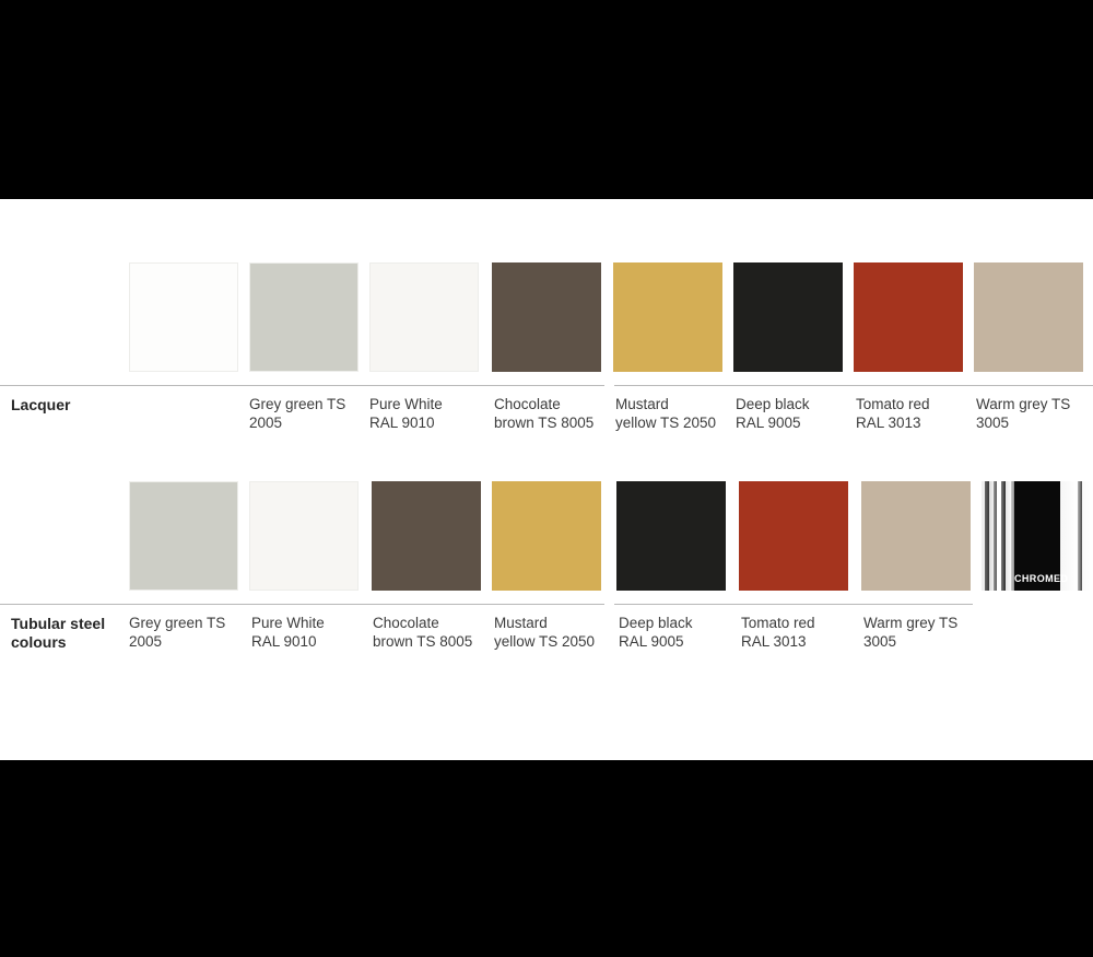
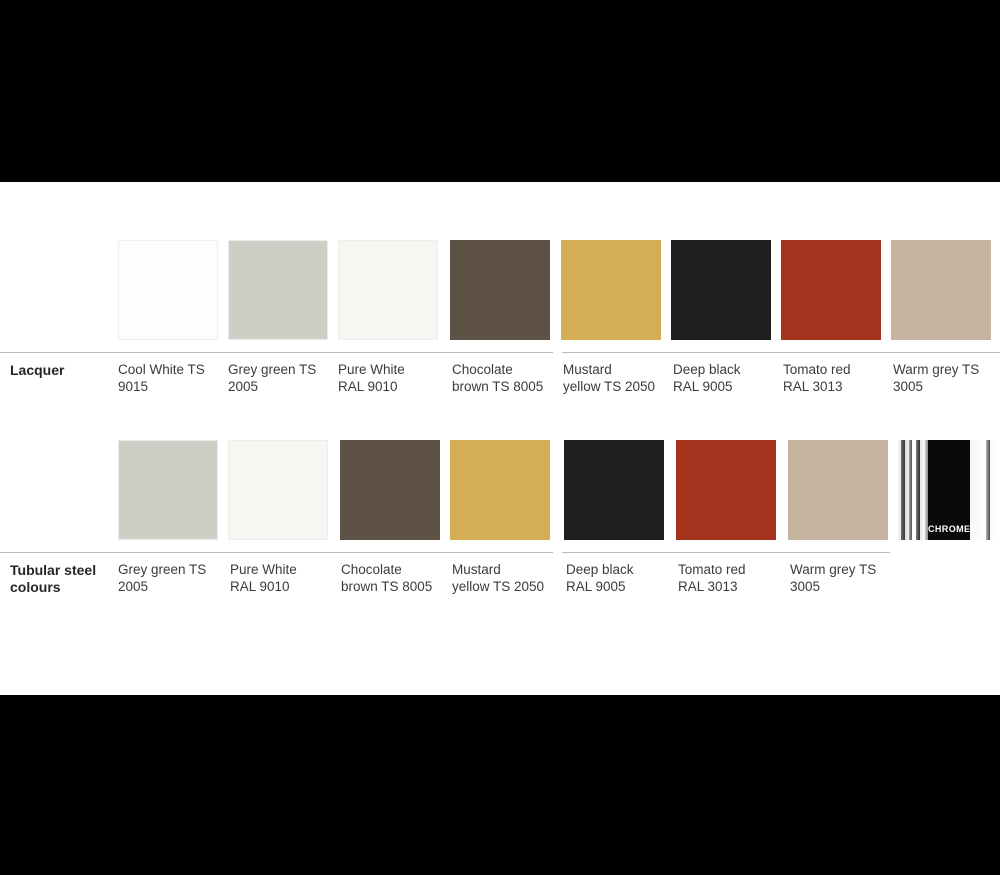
  Lacquer
+ Cool White TS
+ 9015
  Grey green TS
  2005
  Pure White
  RAL 9010
  Chocolate
  brown TS 8005
  Mustard
  yellow TS 2050
  Deep black
  RAL 9005
  Tomato red
  RAL 3013
  Warm grey TS
  3005
  Tubular steel
  colours
  Grey green TS
  2005
  Pure White
  RAL 9010
  Chocolate
  brown TS 8005
  Mustard
  yellow TS 2050
  Deep black
  RAL 9005
  Tomato red
  RAL 3013
  Warm grey TS
  3005
  CHROMED
